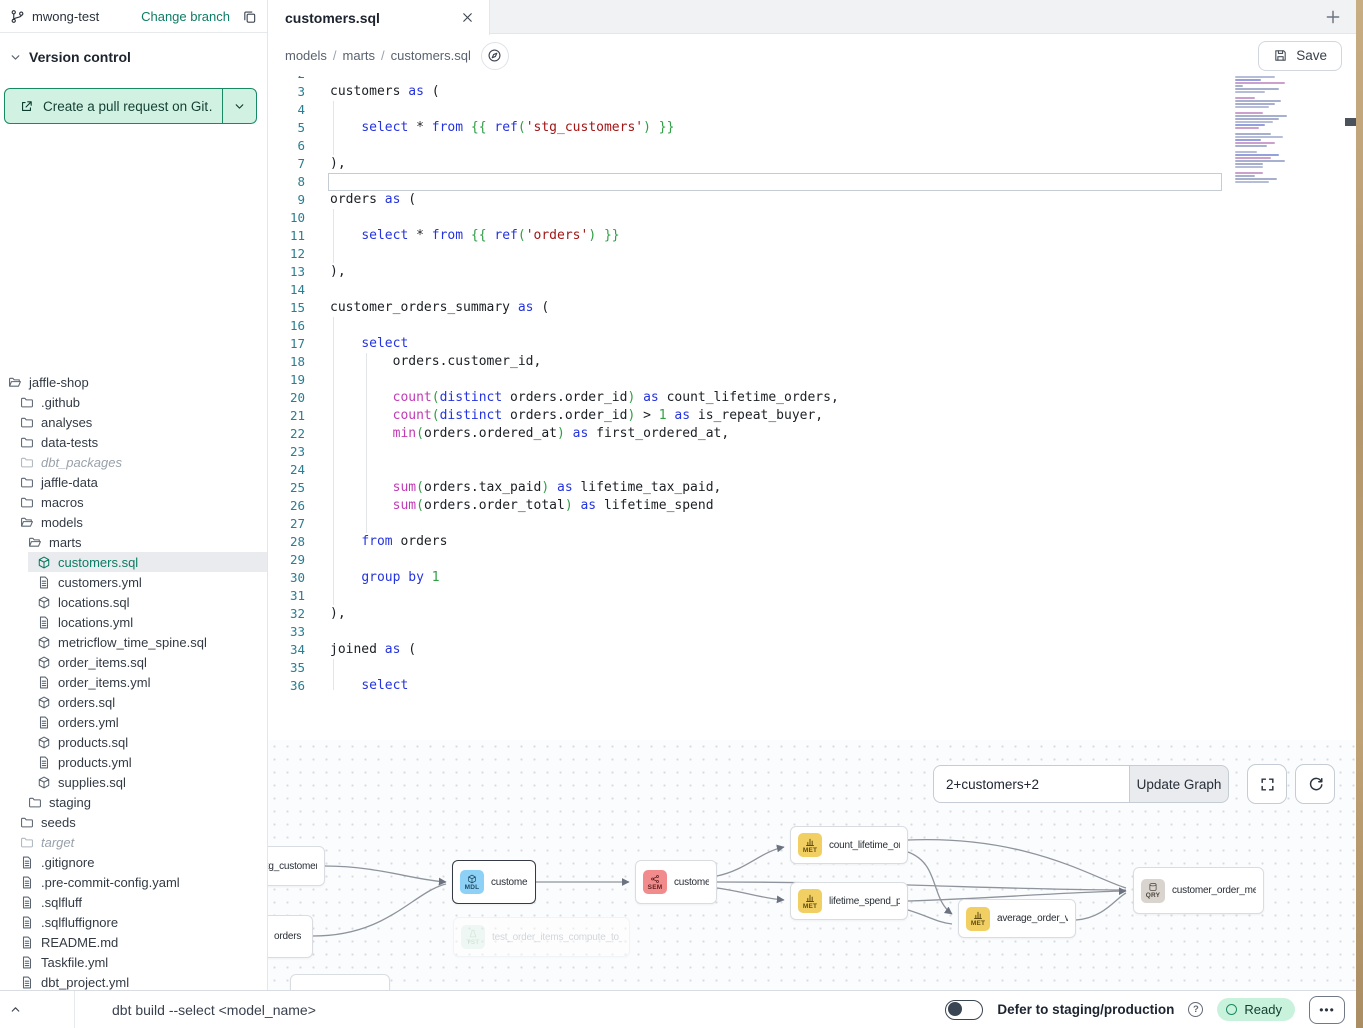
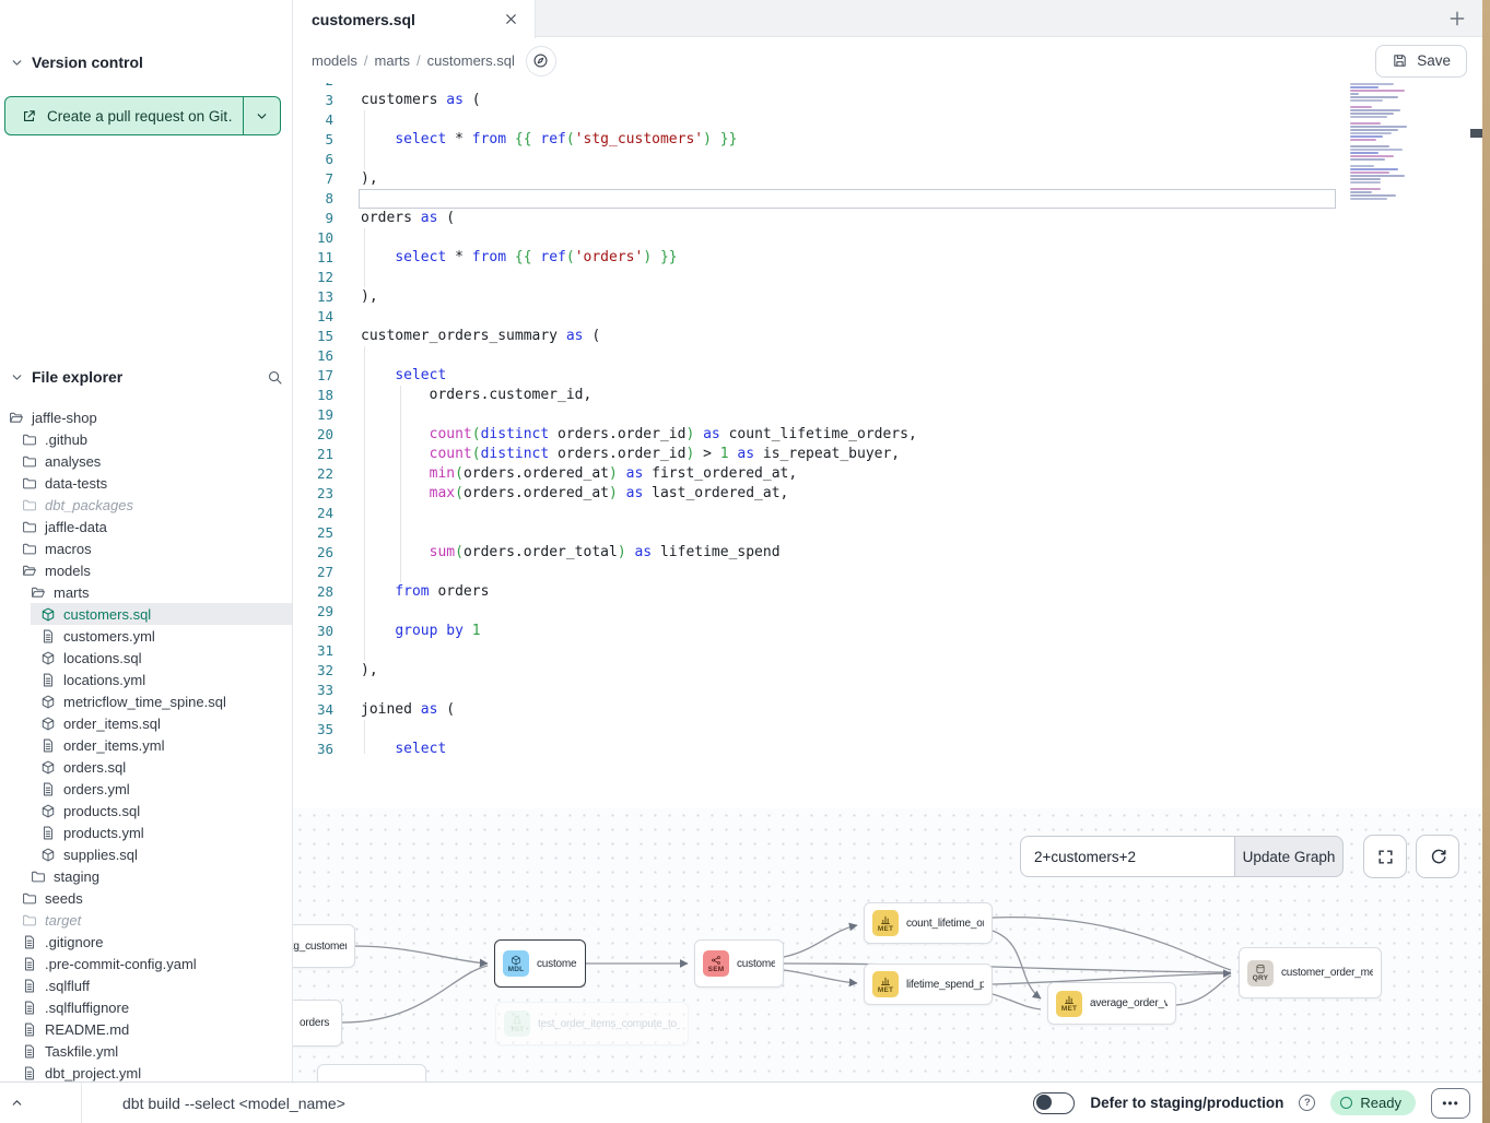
- mwong-test
- Change branch
  Version control
  Create a pull request on Git
+ File explorer
  jaffle-shop
  .github
  analyses
  data-tests
  dbt_packages
  jaffle-data
  macros
  models
  marts
  customers.sql
  customers.yml
  locations.sql
  locations.yml
  metricflow_time_spine.sql
  order_items.sql
  order_items.yml
  orders.sql
  orders.yml
  products.sql
  products.yml
  supplies.sql
  staging
  seeds
  target
  .gitignore
  .pre-commit-config.yaml
  .sqlfluff
  .sqlfluffignore
  README.md
  Taskfile.yml
  dbt_project.yml
  customers.sql
  models
  /
  marts
  /
  customers.sql
  Save
  3
  customers as (
  4
  5
  select * from {{ ref('stg_customers') }}
  6
  7
  ),
  8
  9
  orders as (
  10
  11
  select * from {{ ref('orders') }}
  12
  13
  ),
  14
  15
  customer_orders_summary as (
  16
  17
  select
  18
  orders.customer_id,
  19
  20
  count(distinct orders.order_id) as count_lifetime_orders,
  21
  count(distinct orders.order_id) > 1 as is_repeat_buyer,
  22
  min(orders.ordered_at) as first_ordered_at,
  23
+ max(orders.ordered_at) as last_ordered_at,
  24
  25
- sum(orders.tax_paid) as lifetime_tax_paid,
  26
  sum(orders.order_total) as lifetime_spend
  27
  28
  from orders
  29
  30
  group by 1
  31
  32
  ),
  33
  34
  joined as (
  35
  36
  select
  orders
  custome
  custome
  test_order_items_compute_to_
  count_lifetime_o
  lifetime_spend_p
  average_order_v
  customer_order_me
  2+customers+2
  Update Graph
  dbt build --select <model_name>
  Defer to staging/production
  ?
  Ready
  •••
